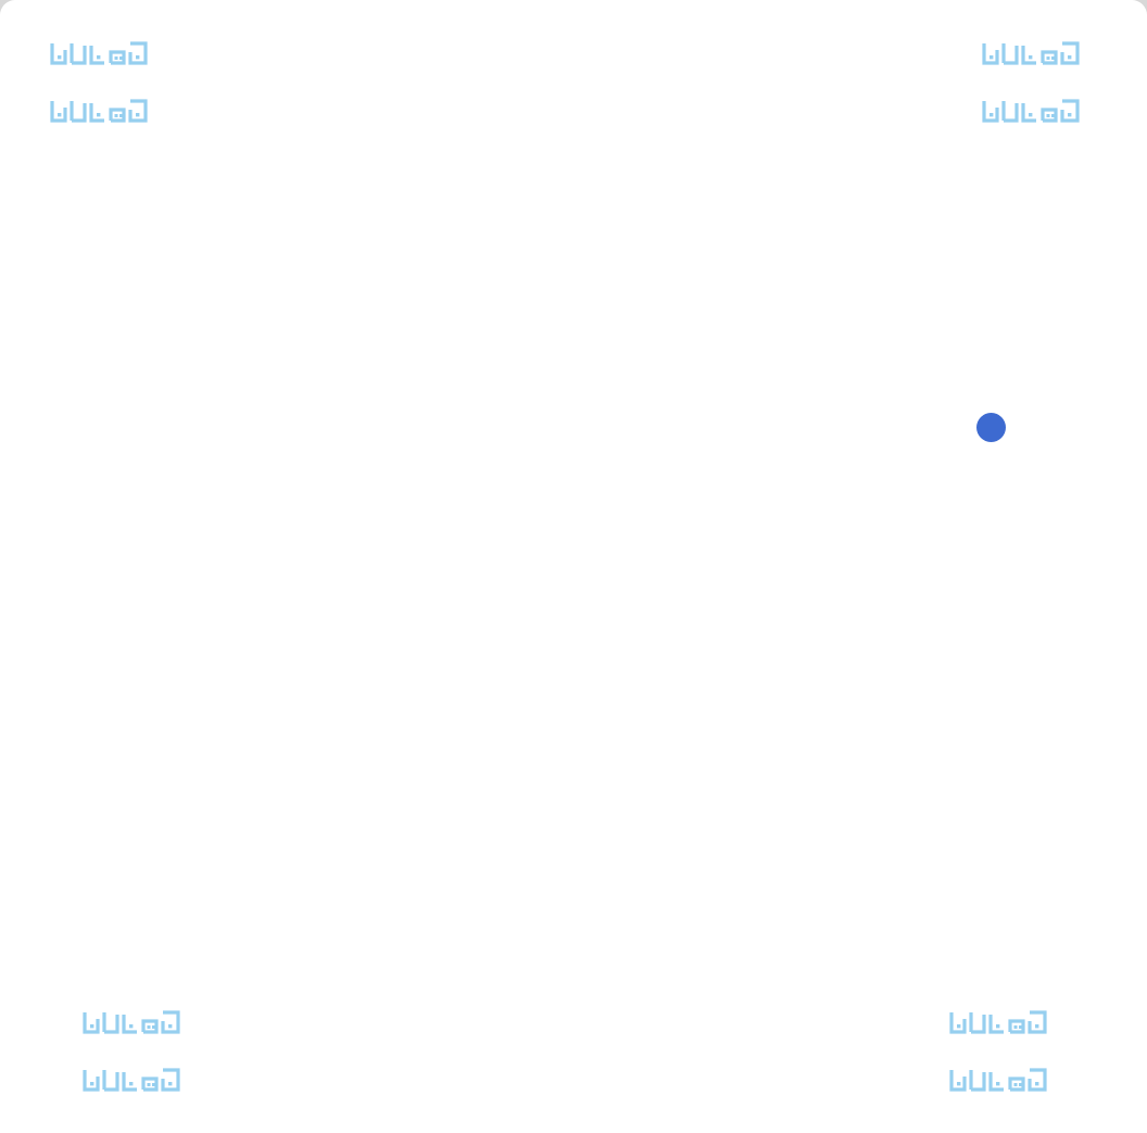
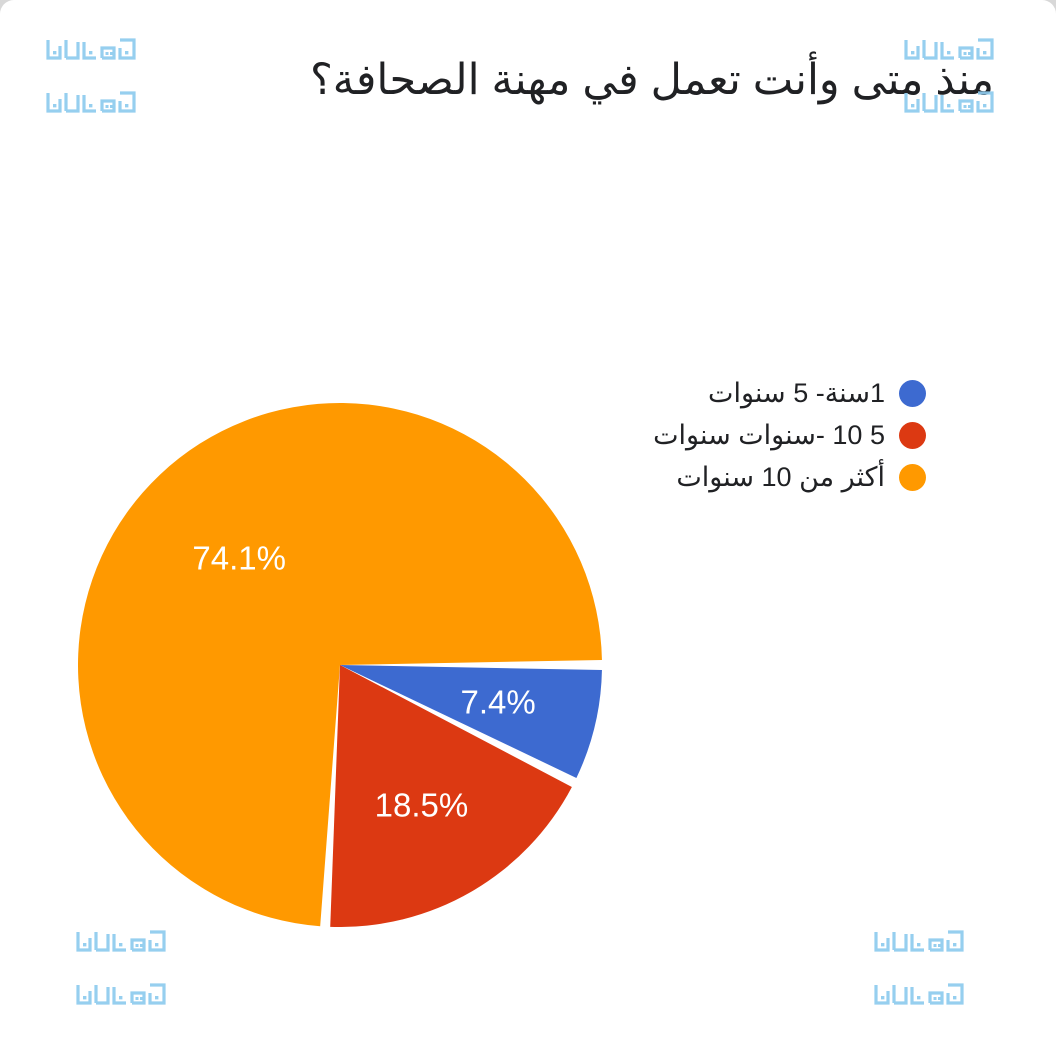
+ منذ متى وأنت تعمل في مهنة الصحافة؟
+ 7.4%
+ 18.5%
+ 74.1%
+ 1سنة- 5 سنوات
+ 5 10 -سنوات سنوات
+ أكثر من 10 سنوات
